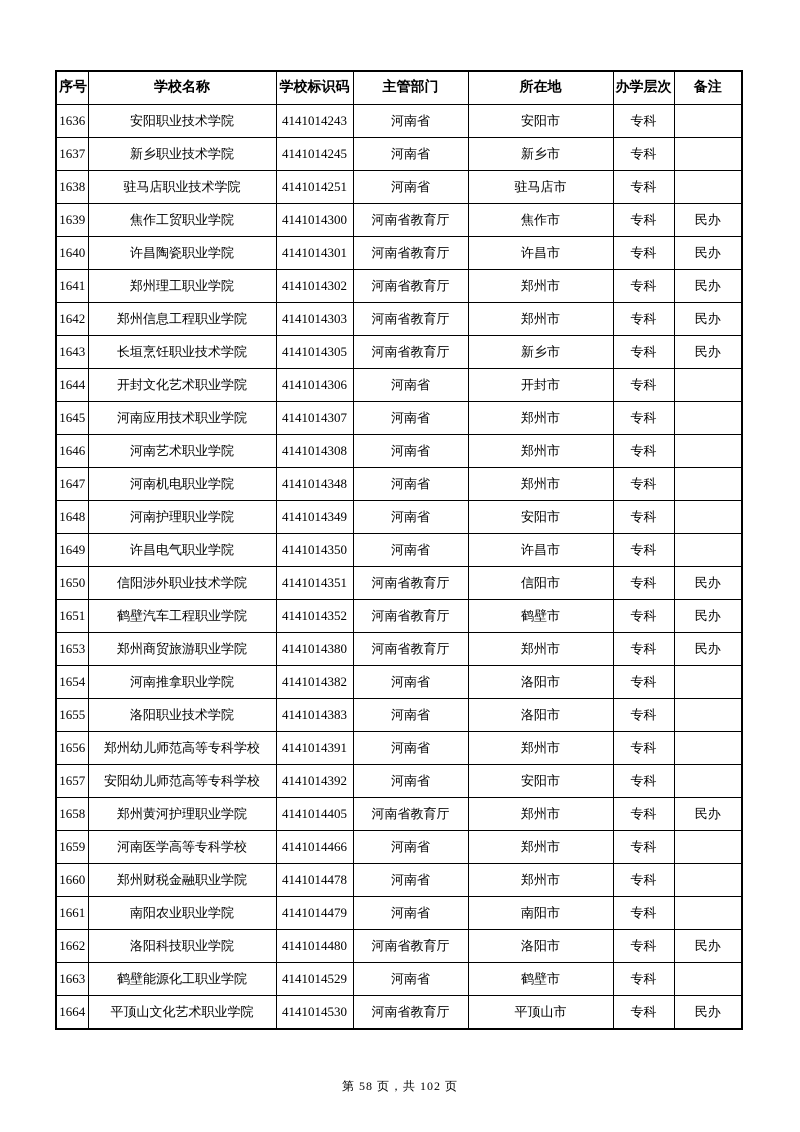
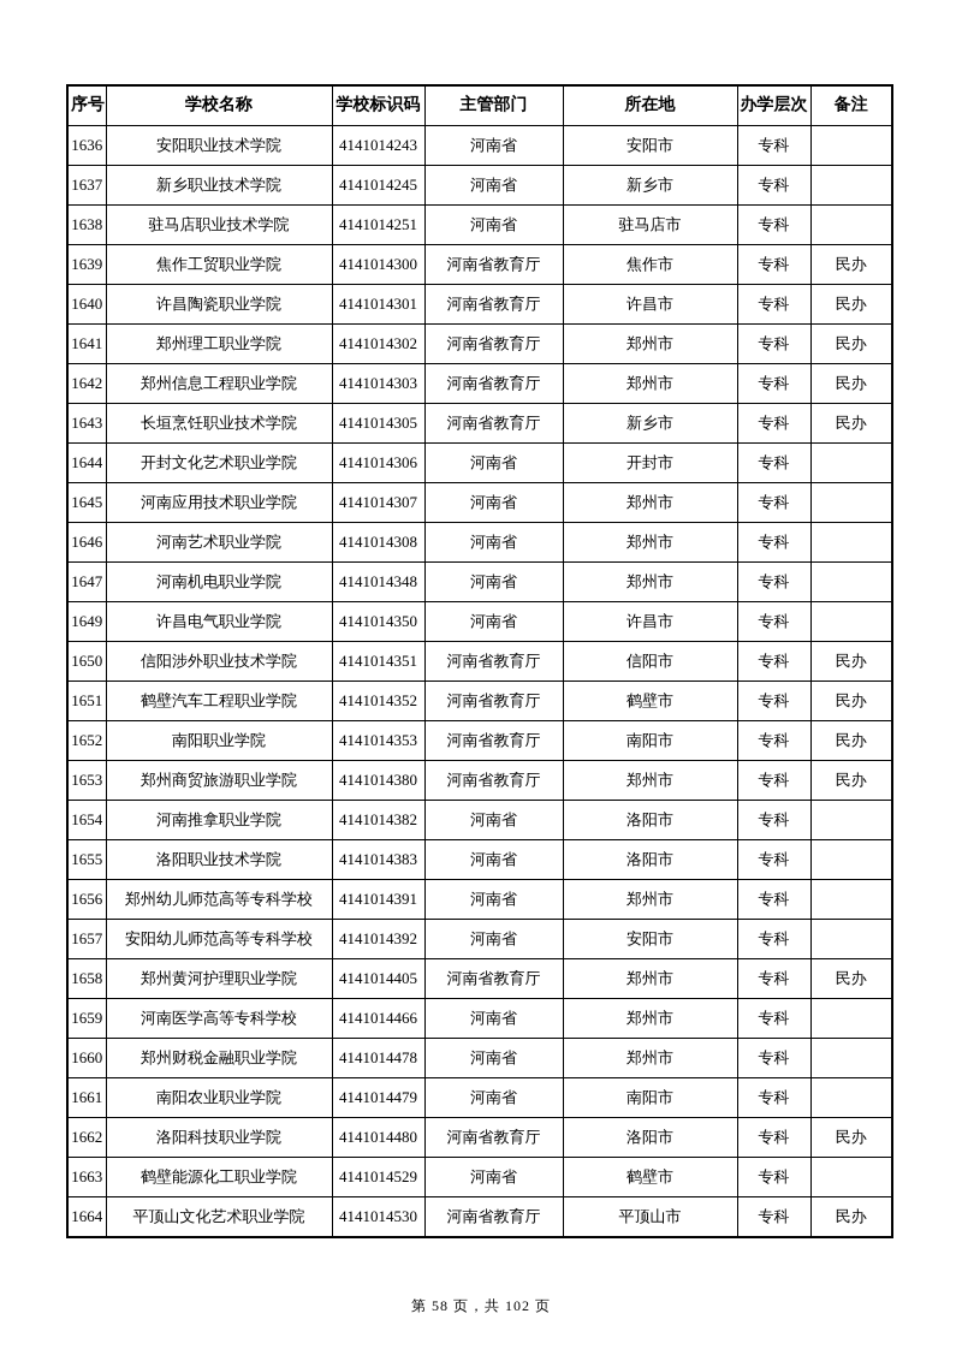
  序号	学校名称	学校标识码	主管部门	所在地	办学层次	备注
  1636	安阳职业技术学院	4141014243	河南省	安阳市	专科
  1637	新乡职业技术学院	4141014245	河南省	新乡市	专科
  1638	驻马店职业技术学院	4141014251	河南省	驻马店市	专科
  1639	焦作工贸职业学院	4141014300	河南省教育厅	焦作市	专科	民办
  1640	许昌陶瓷职业学院	4141014301	河南省教育厅	许昌市	专科	民办
  1641	郑州理工职业学院	4141014302	河南省教育厅	郑州市	专科	民办
  1642	郑州信息工程职业学院	4141014303	河南省教育厅	郑州市	专科	民办
  1643	长垣烹饪职业技术学院	4141014305	河南省教育厅	新乡市	专科	民办
  1644	开封文化艺术职业学院	4141014306	河南省	开封市	专科
  1645	河南应用技术职业学院	4141014307	河南省	郑州市	专科
  1646	河南艺术职业学院	4141014308	河南省	郑州市	专科
  1647	河南机电职业学院	4141014348	河南省	郑州市	专科
- 1648	河南护理职业学院	4141014349	河南省	安阳市	专科
  1649	许昌电气职业学院	4141014350	河南省	许昌市	专科
  1650	信阳涉外职业技术学院	4141014351	河南省教育厅	信阳市	专科	民办
  1651	鹤壁汽车工程职业学院	4141014352	河南省教育厅	鹤壁市	专科	民办
+ 1652	南阳职业学院	4141014353	河南省教育厅	南阳市	专科	民办
  1653	郑州商贸旅游职业学院	4141014380	河南省教育厅	郑州市	专科	民办
  1654	河南推拿职业学院	4141014382	河南省	洛阳市	专科
  1655	洛阳职业技术学院	4141014383	河南省	洛阳市	专科
  1656	郑州幼儿师范高等专科学校	4141014391	河南省	郑州市	专科
  1657	安阳幼儿师范高等专科学校	4141014392	河南省	安阳市	专科
  1658	郑州黄河护理职业学院	4141014405	河南省教育厅	郑州市	专科	民办
  1659	河南医学高等专科学校	4141014466	河南省	郑州市	专科
  1660	郑州财税金融职业学院	4141014478	河南省	郑州市	专科
  1661	南阳农业职业学院	4141014479	河南省	南阳市	专科
  1662	洛阳科技职业学院	4141014480	河南省教育厅	洛阳市	专科	民办
  1663	鹤壁能源化工职业学院	4141014529	河南省	鹤壁市	专科
  1664	平顶山文化艺术职业学院	4141014530	河南省教育厅	平顶山市	专科	民办
  第 58 页，共 102 页
